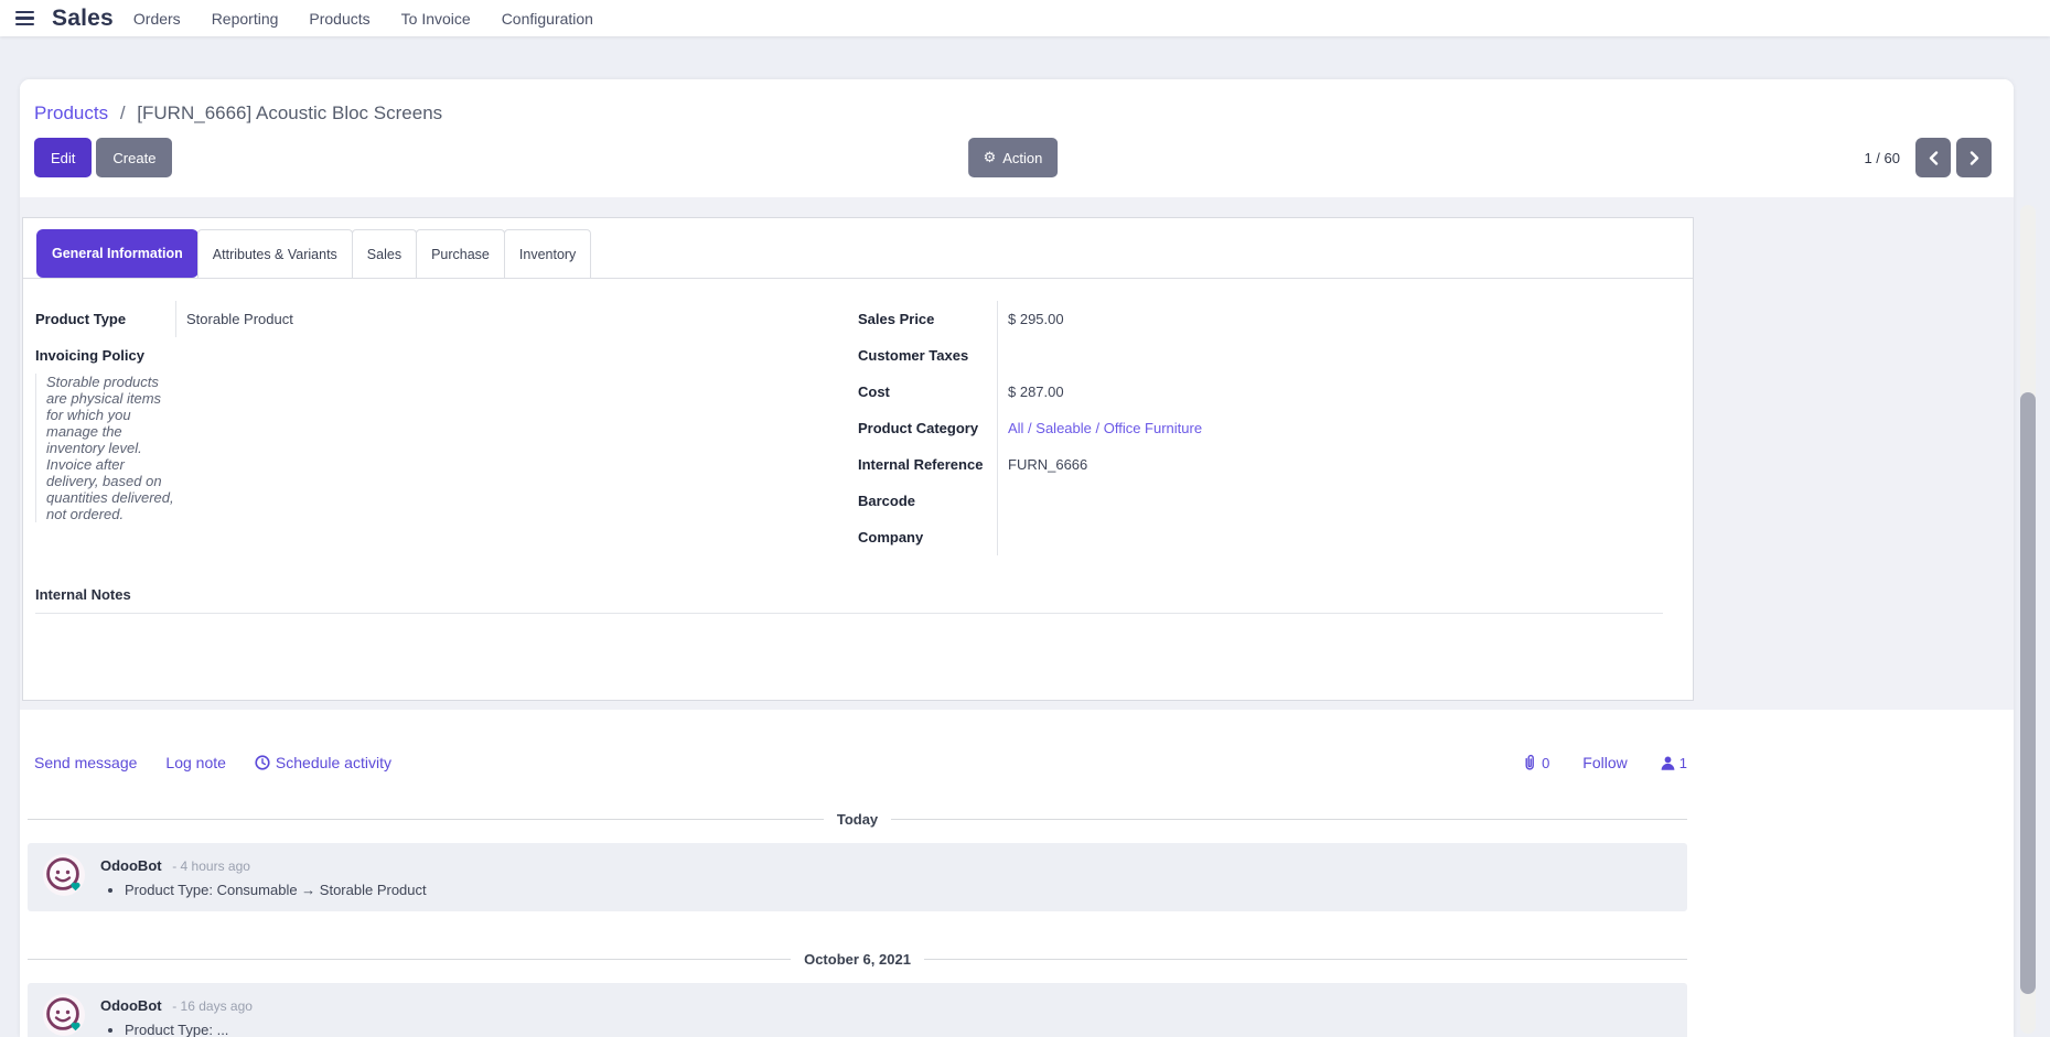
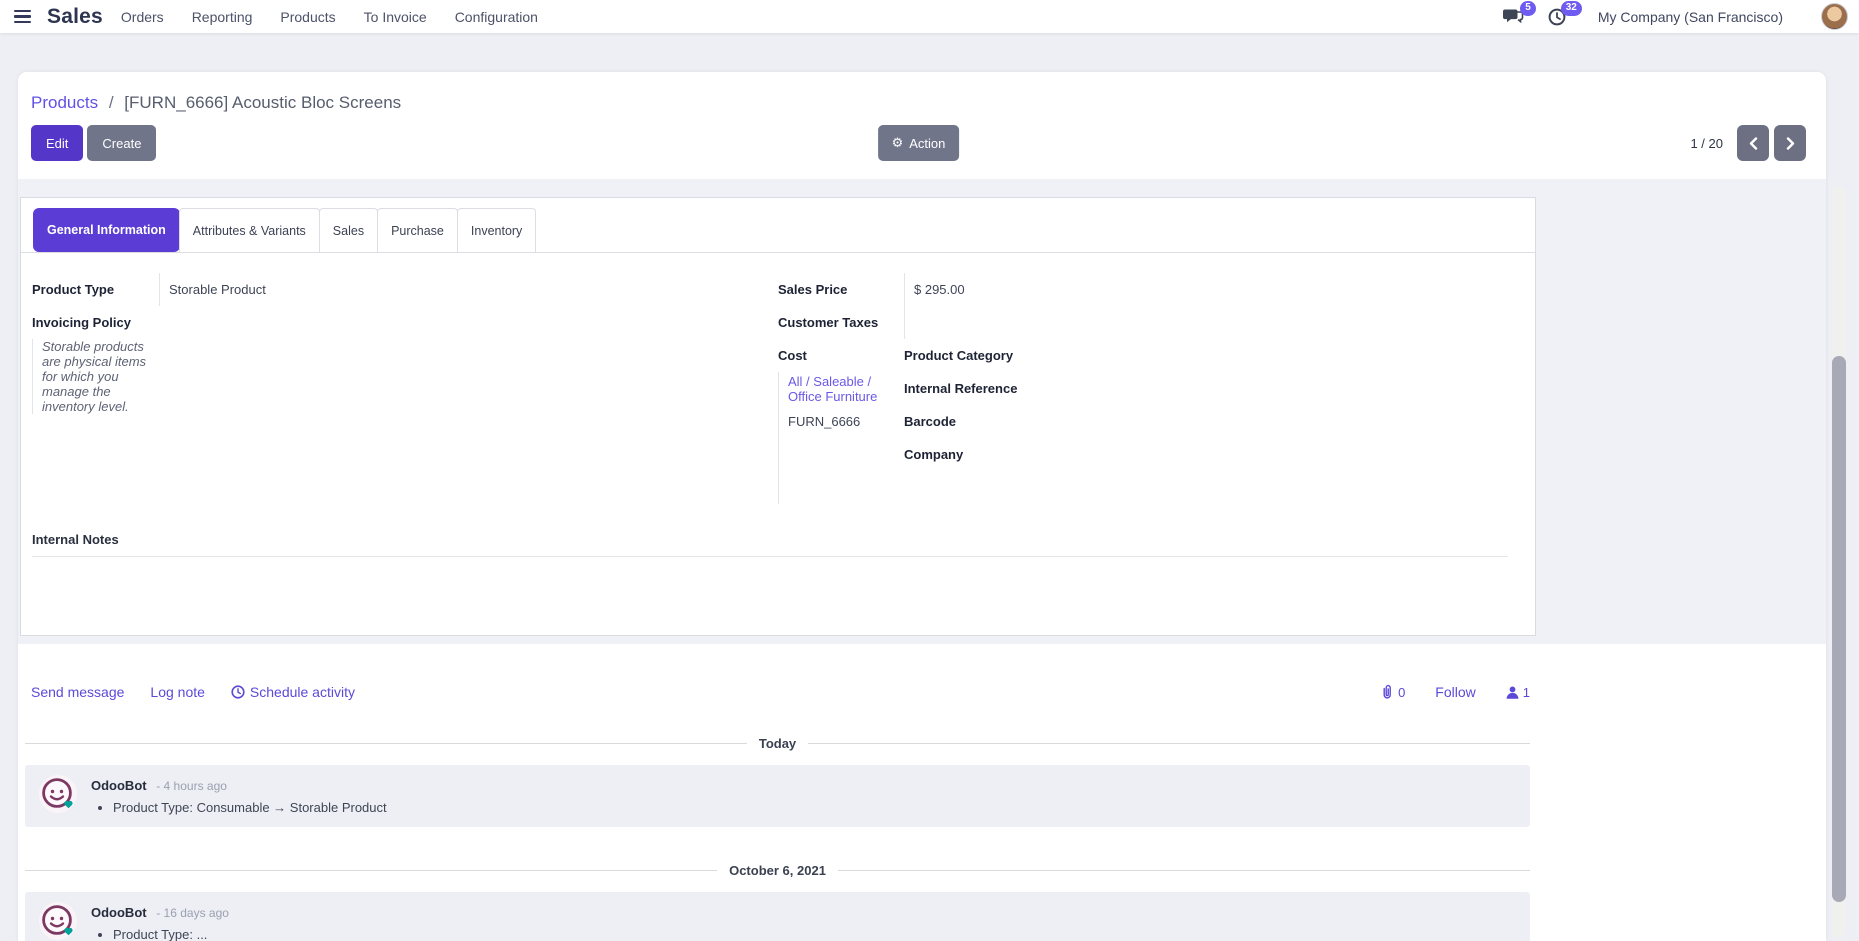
  Sales
  Orders
  Reporting
  Products
  To Invoice
  Configuration
+ 5
+ 32
+ My Company (San Francisco)
  Products / [FURN_6666] Acoustic Bloc Screens
  Edit
  Create
  ⚙
  Action
- 1 / 60
+ 1 / 20
  General Information
  Attributes & Variants
  Sales
  Purchase
  Inventory
  Product Type
  Storable Product
  Invoicing Policy
  Storable products are physical items for which you manage the inventory level.
- Invoice after delivery, based on quantities delivered, not ordered.
  Sales Price
  $ 295.00
  Customer Taxes
  Cost
- $ 287.00
  Product Category
  All / Saleable / Office Furniture
  Internal Reference
  FURN_6666
  Barcode
  Company
  Internal Notes
  Send message
  Log note
  Schedule activity
  0
  Follow
  1
  Today
  OdooBot - 4 hours ago
  Product Type: Consumable → Storable Product
  October 6, 2021
  OdooBot - 16 days ago
  Product Type: ...
